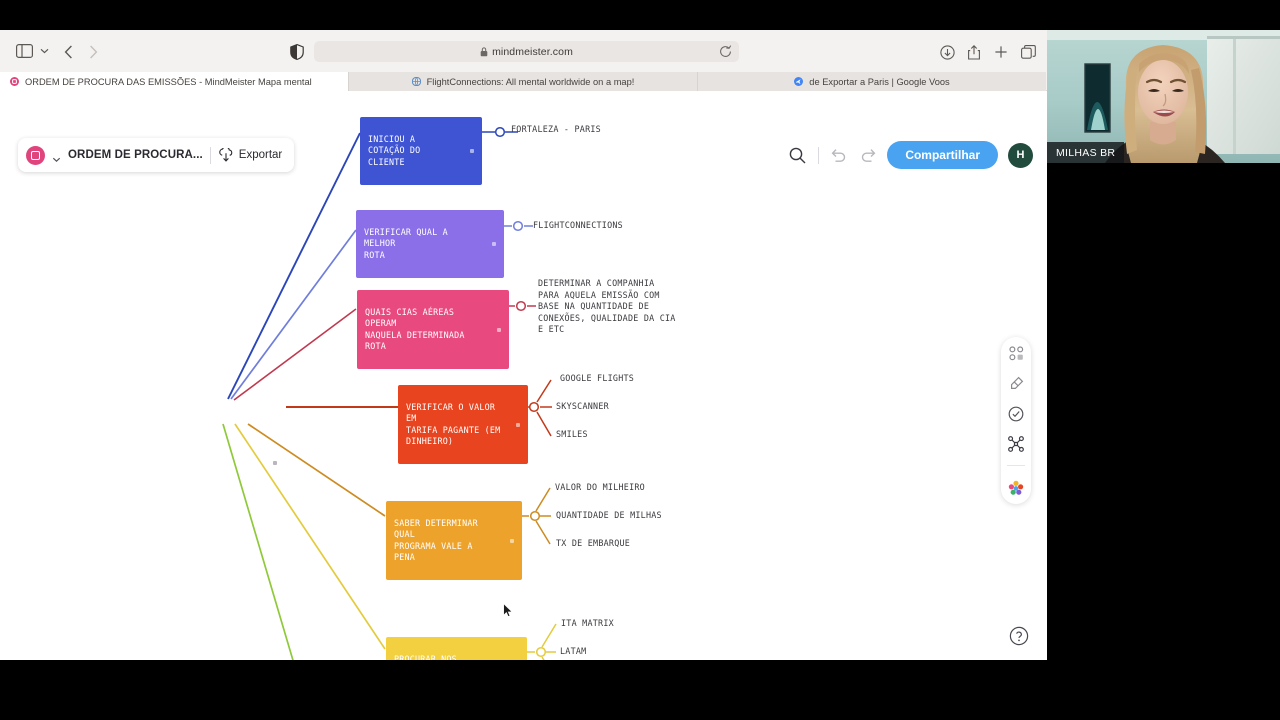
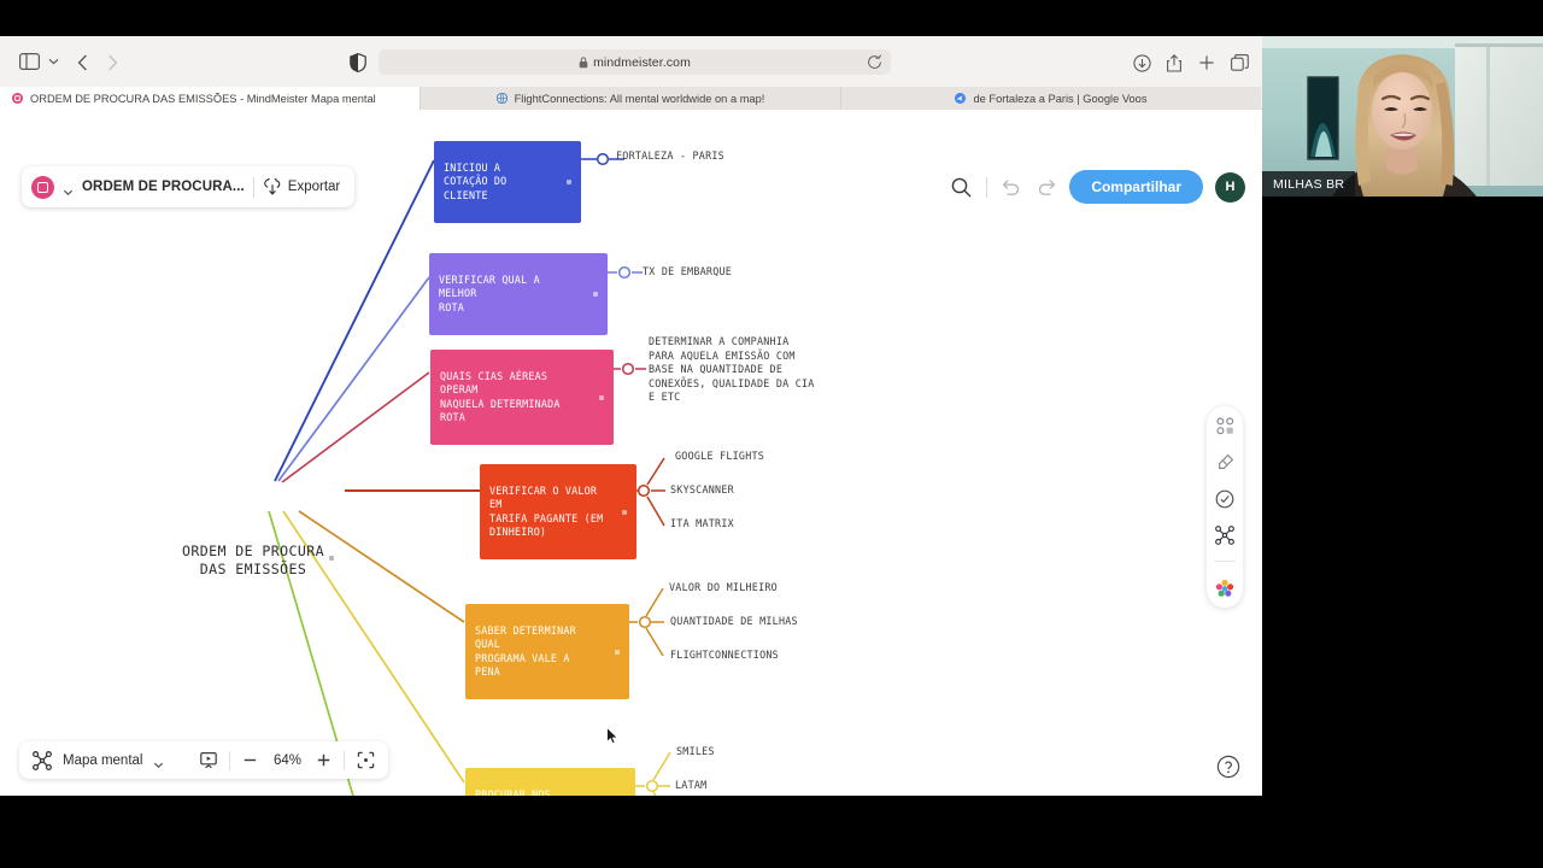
  mindmeister.com
  ORDEM DE PROCURA DAS EMISSÕES - MindMeister Mapa mental
  FlightConnections: All mental worldwide on a map!
- de Exportar a Paris | Google Voos
+ de Fortaleza a Paris | Google Voos
+ ORDEM DE PROCURA
+ DAS EMISSÕES
  INICIOU A COTAÇÃO DO
  CLIENTE
  VERIFICAR QUAL A MELHOR
  ROTA
  QUAIS CIAS AÉREAS OPERAM
  NAQUELA DETERMINADA ROTA
  VERIFICAR O VALOR EM
  TARIFA PAGANTE (EM
  DINHEIRO)
  SABER DETERMINAR QUAL
  PROGRAMA VALE A PENA
  FORTALEZA - PARIS
- FLIGHTCONNECTIONS
+ TX DE EMBARQUE
  DETERMINAR A COMPANHIA
  PARA AQUELA EMISSÃO COM
  BASE NA QUANTIDADE DE
  CONEXÕES, QUALIDADE DA CIA
  E ETC
  GOOGLE FLIGHTS
  SKYSCANNER
- SMILES
+ ITA MATRIX
  VALOR DO MILHEIRO
  QUANTIDADE DE MILHAS
- TX DE EMBARQUE
+ FLIGHTCONNECTIONS
- ITA MATRIX
+ SMILES
  LATAM
  ORDEM DE PROCURA...
  Exportar
  Compartilhar
  H
+ Mapa mental
+ 64%
  MILHAS BR
